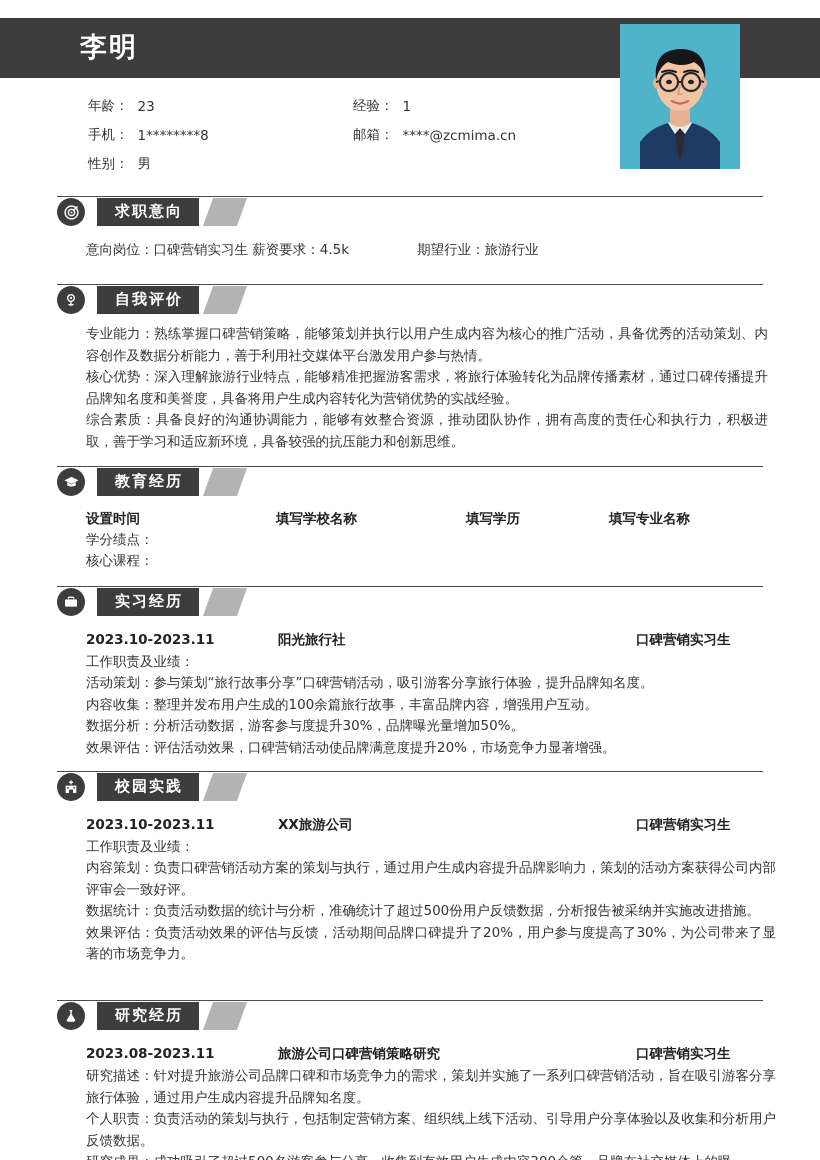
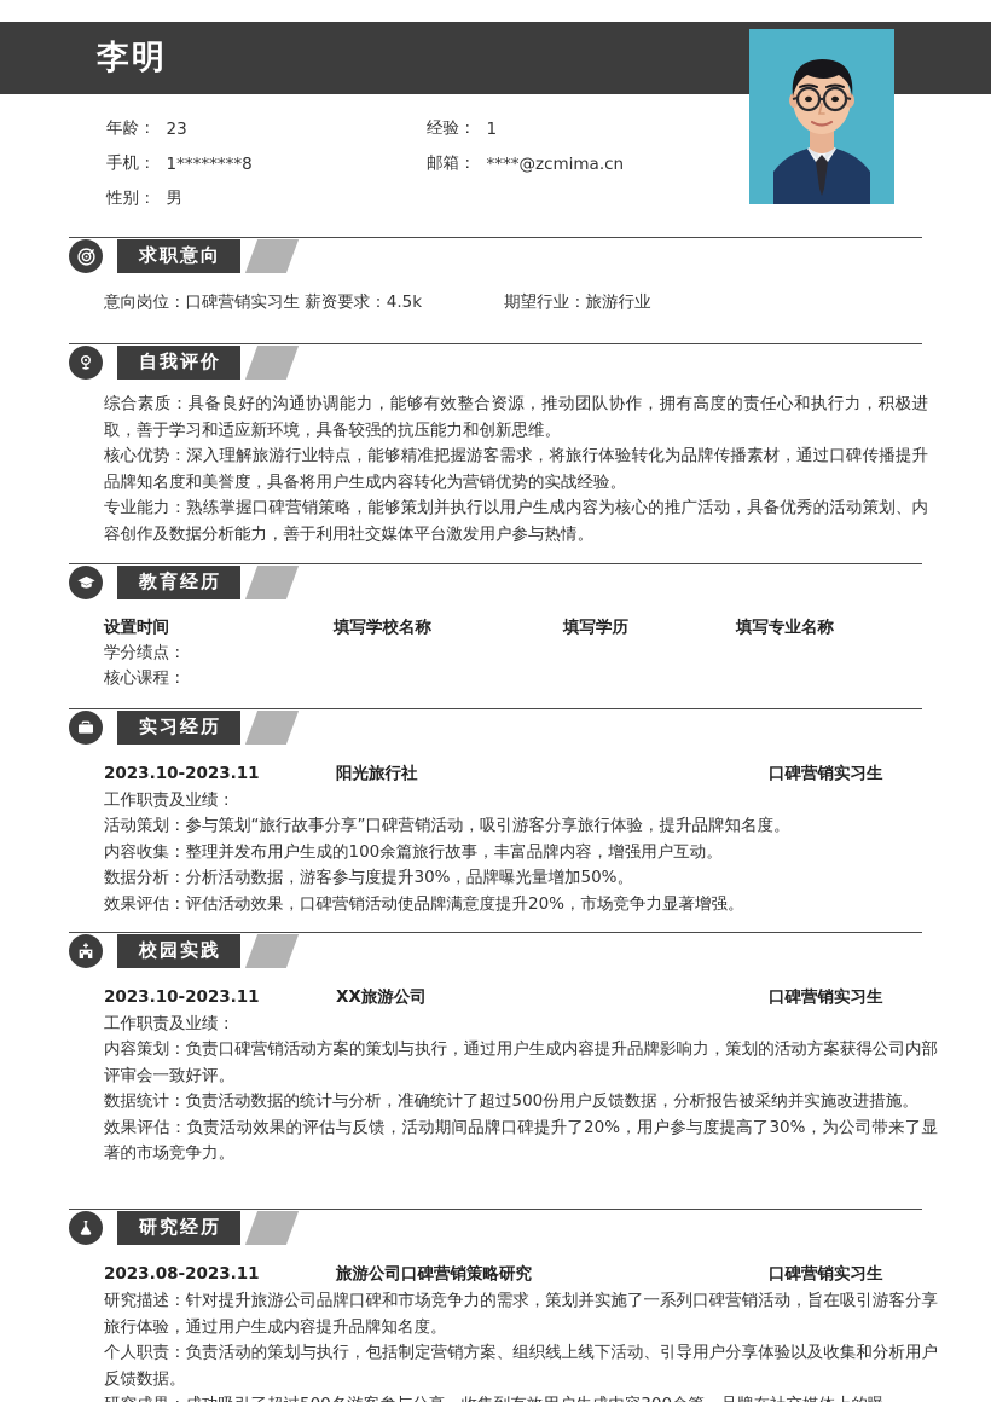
  李明
  年龄：
  23
  经验：
  1
  手机：
  1********8
  邮箱：
  ****@zcmima.cn
  性别：
  男
  求职意向
  意向岗位：口碑营销实习生 薪资要求：4.5k
  期望行业：旅游行业
  自我评价
- 专业能力：熟练掌握口碑营销策略，能够策划并执行以用户生成内容为核心的推广活动，具备优秀的活动策划、内容创作及数据分析能力，善于利用社交媒体平台激发用户参与热情。
+ 综合素质：具备良好的沟通协调能力，能够有效整合资源，推动团队协作，拥有高度的责任心和执行力，积极进取，善于学习和适应新环境，具备较强的抗压能力和创新思维。
  核心优势：深入理解旅游行业特点，能够精准把握游客需求，将旅行体验转化为品牌传播素材，通过口碑传播提升品牌知名度和美誉度，具备将用户生成内容转化为营销优势的实战经验。
- 综合素质：具备良好的沟通协调能力，能够有效整合资源，推动团队协作，拥有高度的责任心和执行力，积极进取，善于学习和适应新环境，具备较强的抗压能力和创新思维。
+ 专业能力：熟练掌握口碑营销策略，能够策划并执行以用户生成内容为核心的推广活动，具备优秀的活动策划、内容创作及数据分析能力，善于利用社交媒体平台激发用户参与热情。
  教育经历
  设置时间
  填写学校名称
  填写学历
  填写专业名称
  学分绩点：
  核心课程：
  实习经历
  2023.10-2023.11
  阳光旅行社
  口碑营销实习生
  工作职责及业绩：
  活动策划：参与策划“旅行故事分享”口碑营销活动，吸引游客分享旅行体验，提升品牌知名度。
  内容收集：整理并发布用户生成的100余篇旅行故事，丰富品牌内容，增强用户互动。
  数据分析：分析活动数据，游客参与度提升30%，品牌曝光量增加50%。
  效果评估：评估活动效果，口碑营销活动使品牌满意度提升20%，市场竞争力显著增强。
  校园实践
  2023.10-2023.11
  XX旅游公司
  口碑营销实习生
  工作职责及业绩：
  内容策划：负责口碑营销活动方案的策划与执行，通过用户生成内容提升品牌影响力，策划的活动方案获得公司内部评审会一致好评。
  数据统计：负责活动数据的统计与分析，准确统计了超过500份用户反馈数据，分析报告被采纳并实施改进措施。
  效果评估：负责活动效果的评估与反馈，活动期间品牌口碑提升了20%，用户参与度提高了30%，为公司带来了显著的市场竞争力。
  研究经历
  2023.08-2023.11
  旅游公司口碑营销策略研究
  口碑营销实习生
  研究描述：针对提升旅游公司品牌口碑和市场竞争力的需求，策划并实施了一系列口碑营销活动，旨在吸引游客分享旅行体验，通过用户生成内容提升品牌知名度。
  个人职责：负责活动的策划与执行，包括制定营销方案、组织线上线下活动、引导用户分享体验以及收集和分析用户反馈数据。
